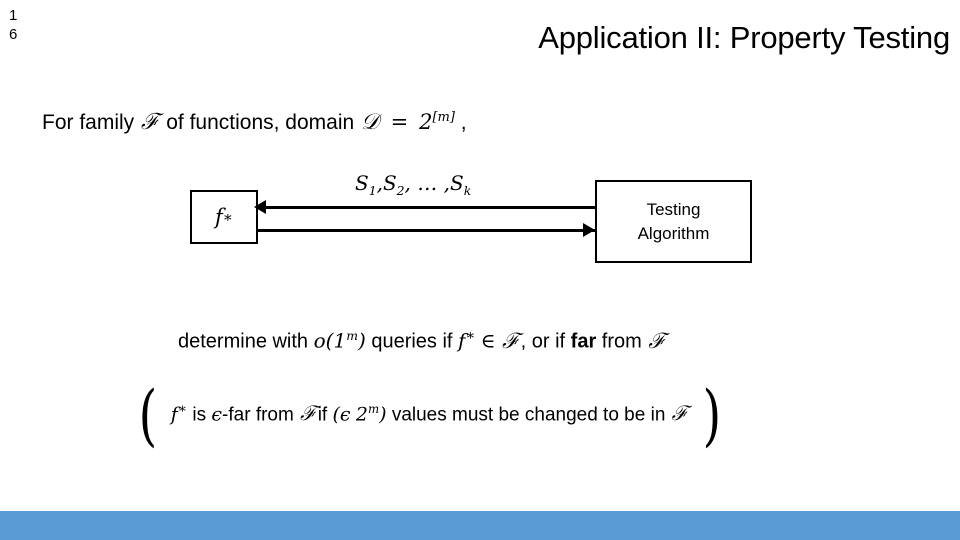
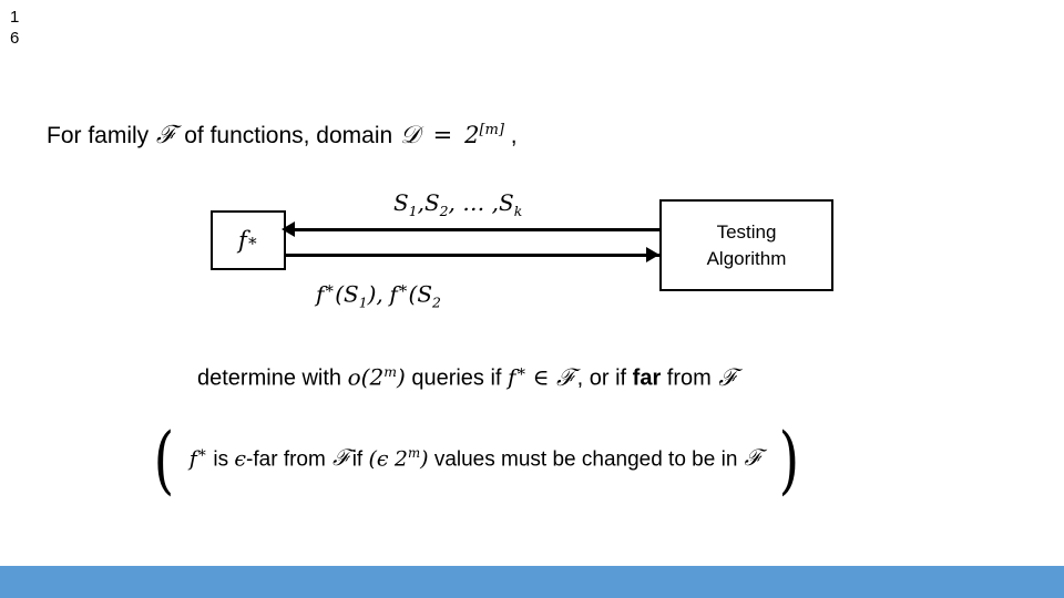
  1
  6
- Application II: Property Testing
  For family ℱ of functions, domain 𝒟 = 2[m] ,
  f
  ∗
  S1,S2, … ,Sk
+ f∗(S1), f∗(S2
  Testing
  Algorithm
- determine with o(1m) queries if f∗ ∈ ℱ, or if far from ℱ
+ determine with o(2m) queries if f∗ ∈ ℱ, or if far from ℱ
  ( f∗ is ϵ-far from ℱif (ϵ 2m) values must be changed to be in ℱ )
